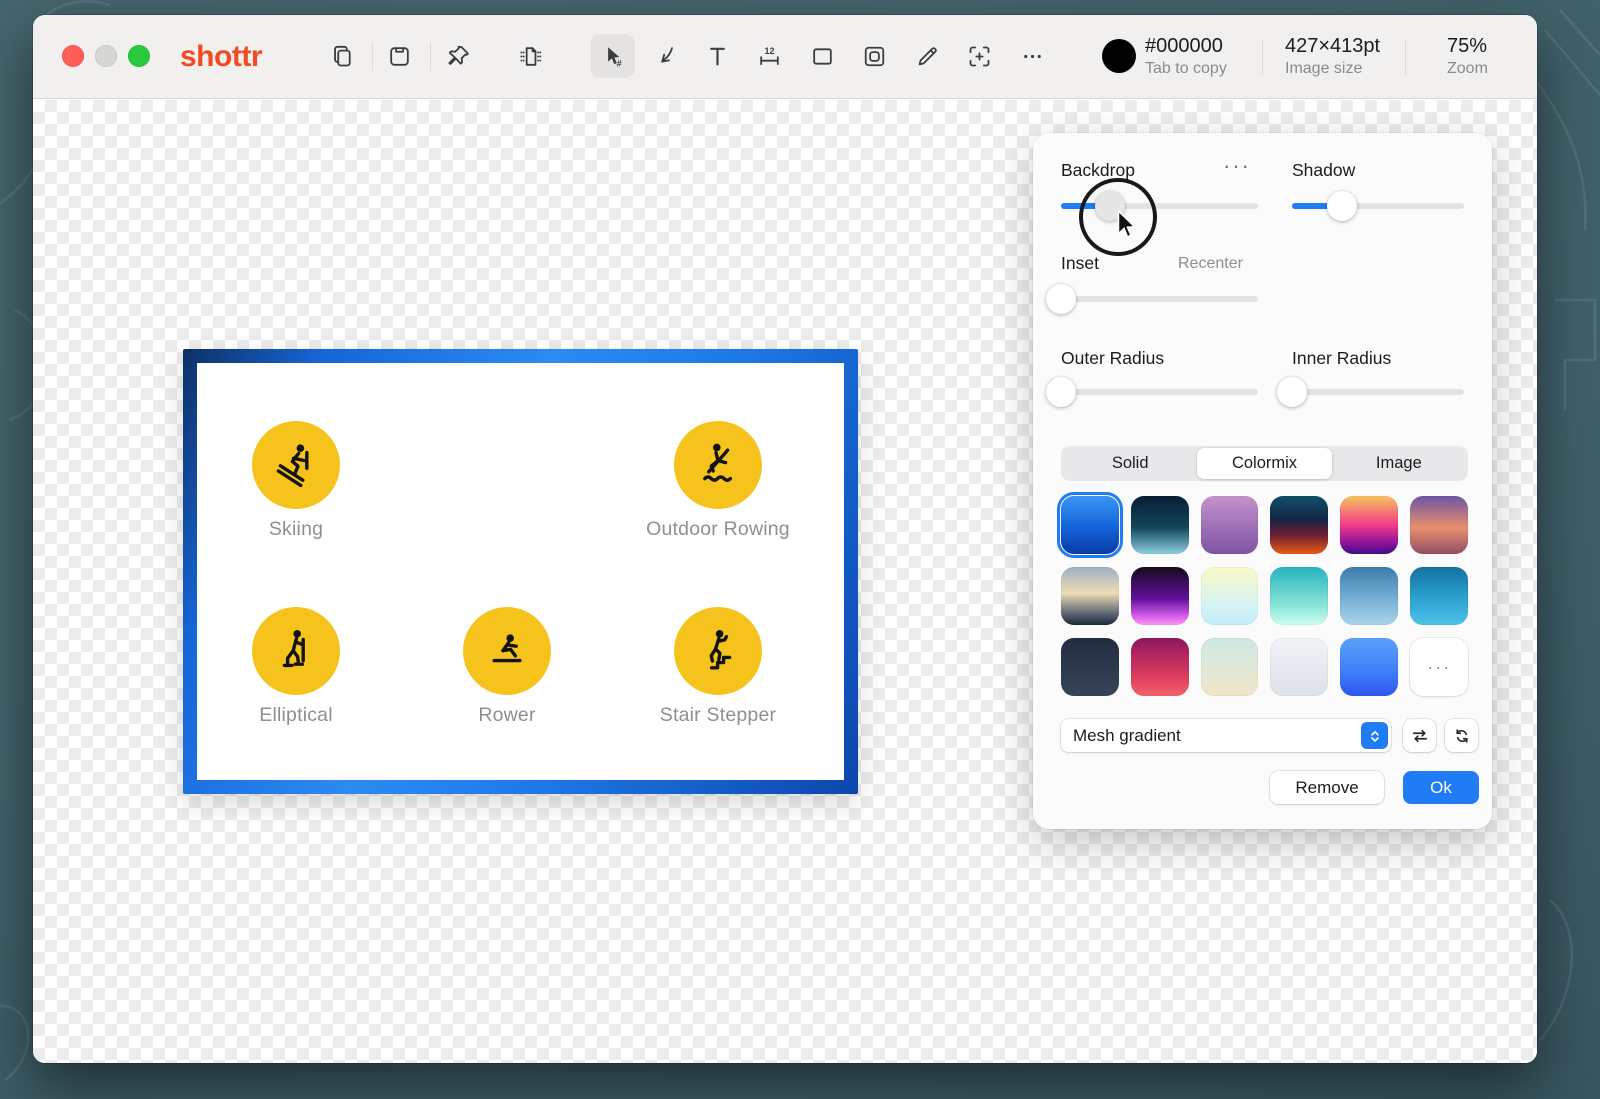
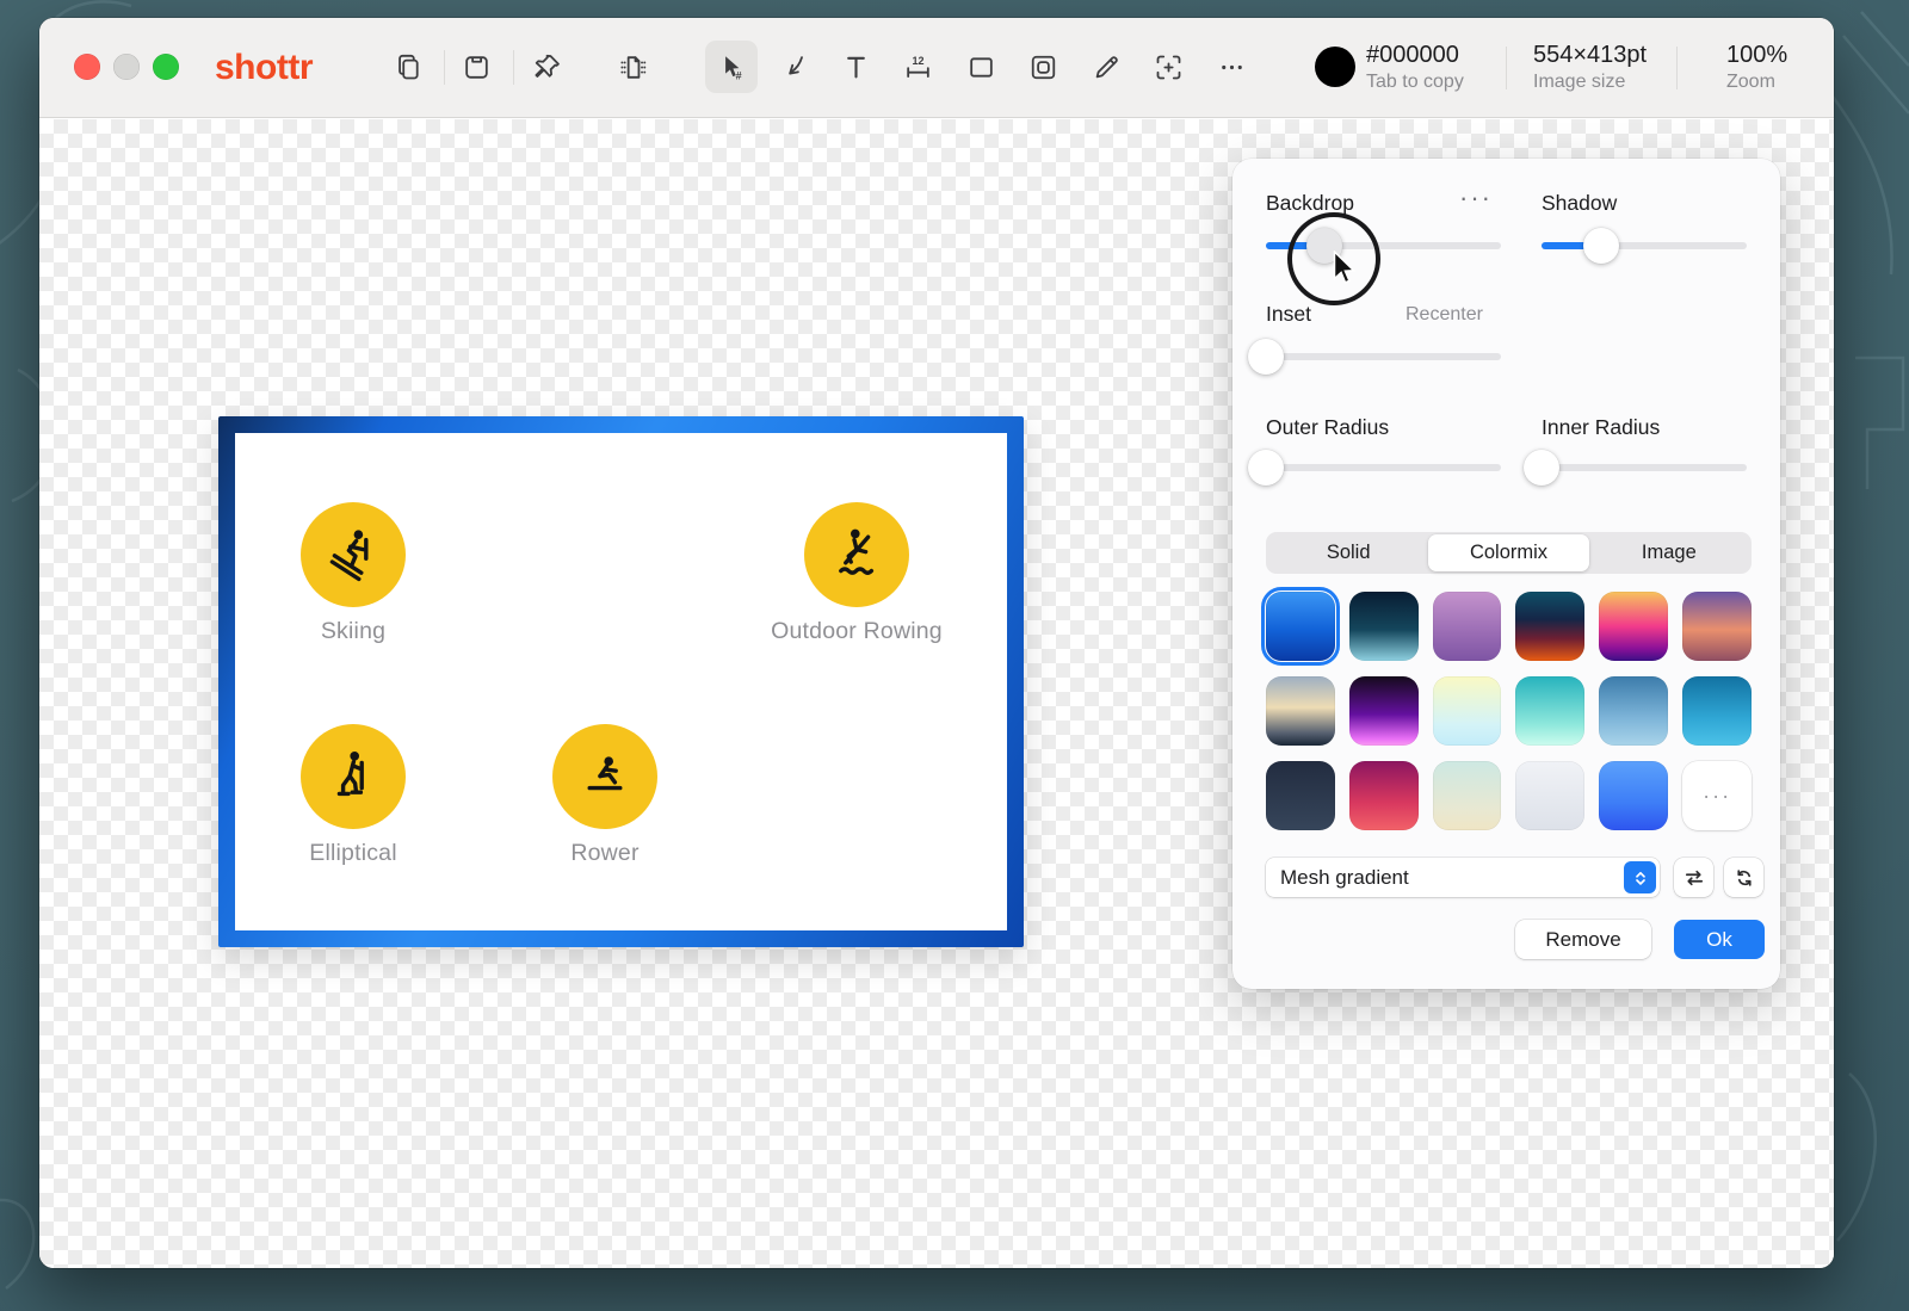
  shottr
  #
  12
  #000000
  Tab to copy
- 427×413pt
+ 554×413pt
  Image size
- 75%
+ 100%
  Zoom
  Skiing
  Outdoor Rowing
  Elliptical
  Rower
- Stair Stepper
  Backdrop
  ···
  Shadow
  Inset
  Recenter
  Outer Radius
  Inner Radius
  Solid
  Colormix
  Image
  ···
  Mesh gradient
  Remove
  Ok
